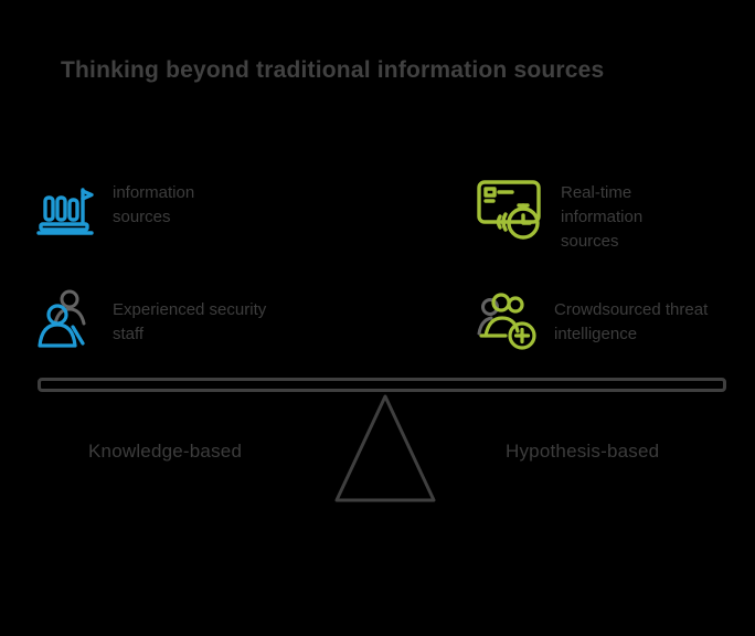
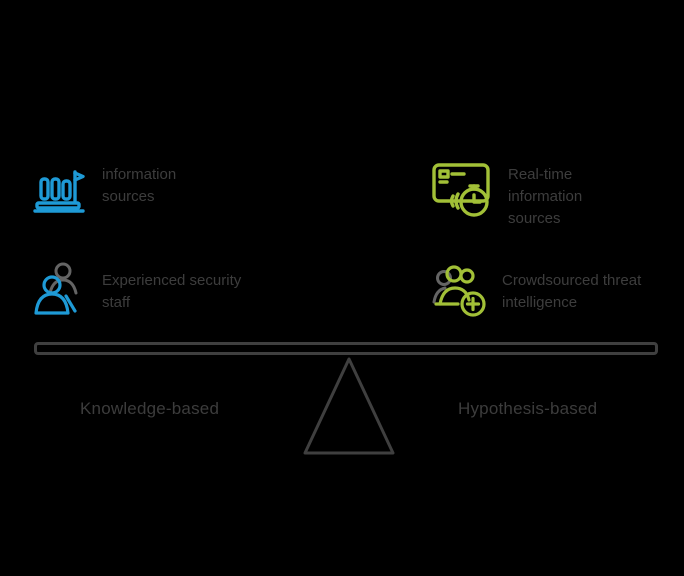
- Thinking beyond traditional information sources
  information
  sources
  Real-time
  information
  sources
  Experienced security
  staff
  Crowdsourced threat
  intelligence
  Knowledge-based
  Hypothesis-based
